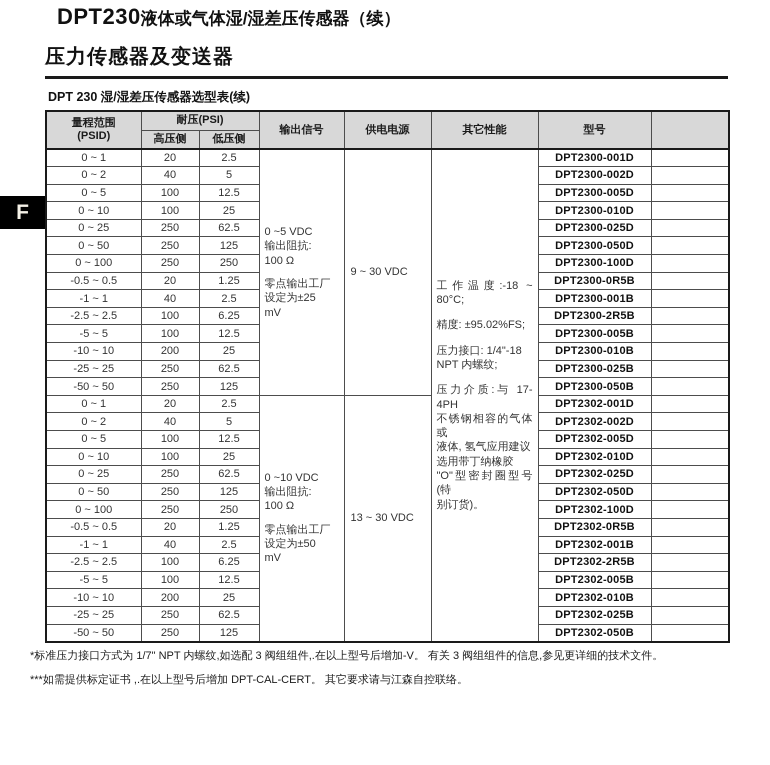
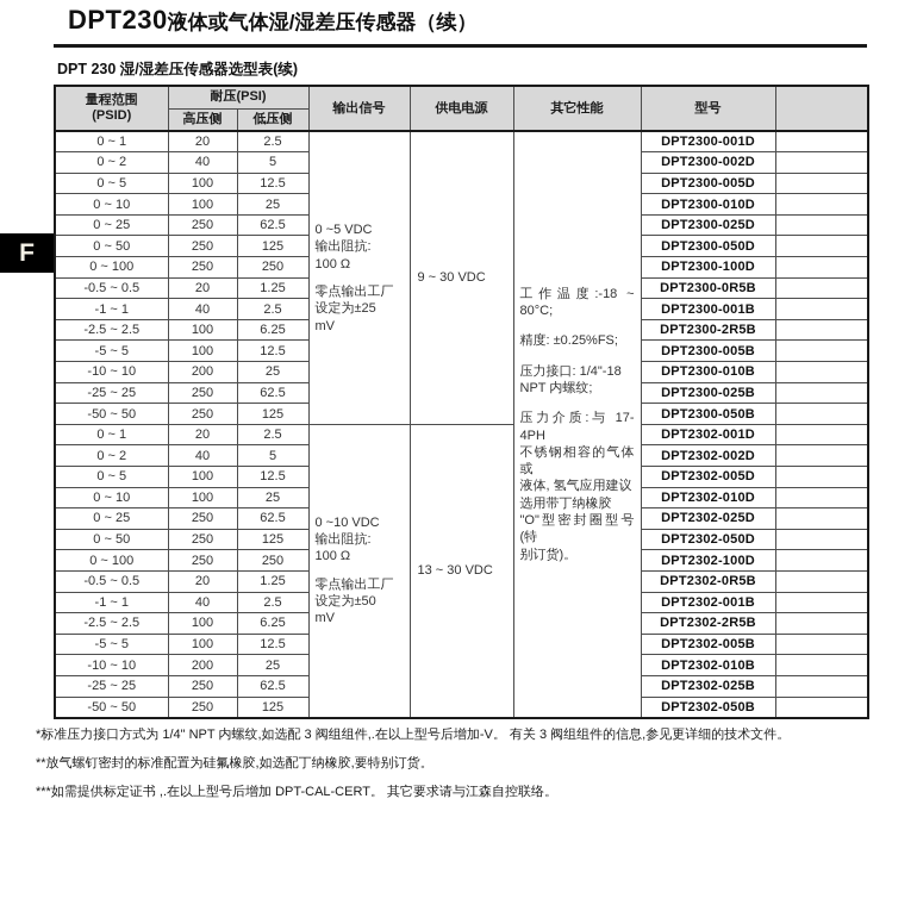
  DPT230液体或气体湿/湿差压传感器（续）
- 压力传感器及变送器
  DPT 230 湿/湿差压传感器选型表(续)
  量程范围 (PSID)	耐压(PSI)	输出信号	供电电源	其它性能	型号
  高压侧	低压侧
- 0 ~ 1	20	2.5	0 ~5 VDC 输出阻抗: 100 Ω零点输出工厂 设定为±25 mV	9 ~ 30 VDC	工作温度:-18 ~ 80°C;精度: ±95.02%FS;压力接口: 1/4"-18 NPT 内螺纹;压力介质:与 17-4PH 不锈钢相容的气体或 液体, 氢气应用建议 选用带丁纳橡胶 "O"型密封圈型号(特 别订货)。	DPT2300-001D
+ 0 ~ 1	20	2.5	0 ~5 VDC 输出阻抗: 100 Ω零点输出工厂 设定为±25 mV	9 ~ 30 VDC	工作温度:-18 ~ 80°C;精度: ±0.25%FS;压力接口: 1/4"-18 NPT 内螺纹;压力介质:与 17-4PH 不锈钢相容的气体或 液体, 氢气应用建议 选用带丁纳橡胶 "O"型密封圈型号(特 别订货)。	DPT2300-001D
  0 ~ 2	40	5	DPT2300-002D
  0 ~ 5	100	12.5	DPT2300-005D
  0 ~ 10	100	25	DPT2300-010D
  0 ~ 25	250	62.5	DPT2300-025D
  0 ~ 50	250	125	DPT2300-050D
  0 ~ 100	250	250	DPT2300-100D
  -0.5 ~ 0.5	20	1.25	DPT2300-0R5B
  -1 ~ 1	40	2.5	DPT2300-001B
  -2.5 ~ 2.5	100	6.25	DPT2300-2R5B
  -5 ~ 5	100	12.5	DPT2300-005B
  -10 ~ 10	200	25	DPT2300-010B
  -25 ~ 25	250	62.5	DPT2300-025B
  -50 ~ 50	250	125	DPT2300-050B
  0 ~ 1	20	2.5	0 ~10 VDC 输出阻抗: 100 Ω零点输出工厂 设定为±50 mV	13 ~ 30 VDC	DPT2302-001D
  0 ~ 2	40	5	DPT2302-002D
  0 ~ 5	100	12.5	DPT2302-005D
  0 ~ 10	100	25	DPT2302-010D
  0 ~ 25	250	62.5	DPT2302-025D
  0 ~ 50	250	125	DPT2302-050D
  0 ~ 100	250	250	DPT2302-100D
  -0.5 ~ 0.5	20	1.25	DPT2302-0R5B
  -1 ~ 1	40	2.5	DPT2302-001B
  -2.5 ~ 2.5	100	6.25	DPT2302-2R5B
  -5 ~ 5	100	12.5	DPT2302-005B
  -10 ~ 10	200	25	DPT2302-010B
  -25 ~ 25	250	62.5	DPT2302-025B
  -50 ~ 50	250	125	DPT2302-050B
  F
- *标准压力接口方式为 1/7" NPT 内螺纹,如选配 3 阀组组件,.在以上型号后增加-V。 有关 3 阀组组件的信息,参见更详细的技术文件。
+ *标准压力接口方式为 1/4" NPT 内螺纹,如选配 3 阀组组件,.在以上型号后增加-V。 有关 3 阀组组件的信息,参见更详细的技术文件。
+ **放气螺钉密封的标准配置为硅氟橡胶,如选配丁纳橡胶,要特别订货。
  ***如需提供标定证书 ,.在以上型号后增加 DPT-CAL-CERT。 其它要求请与江森自控联络。
